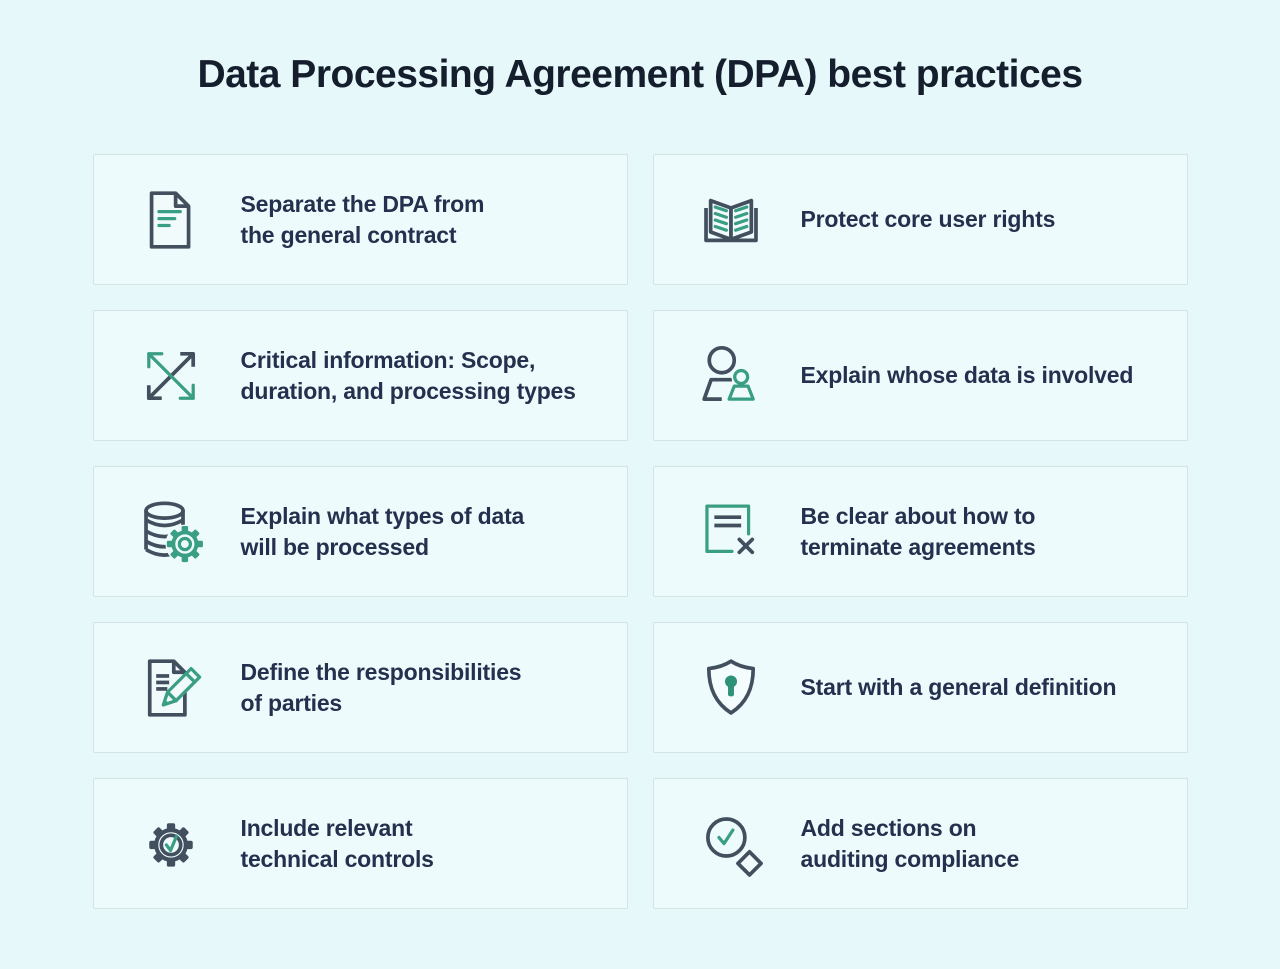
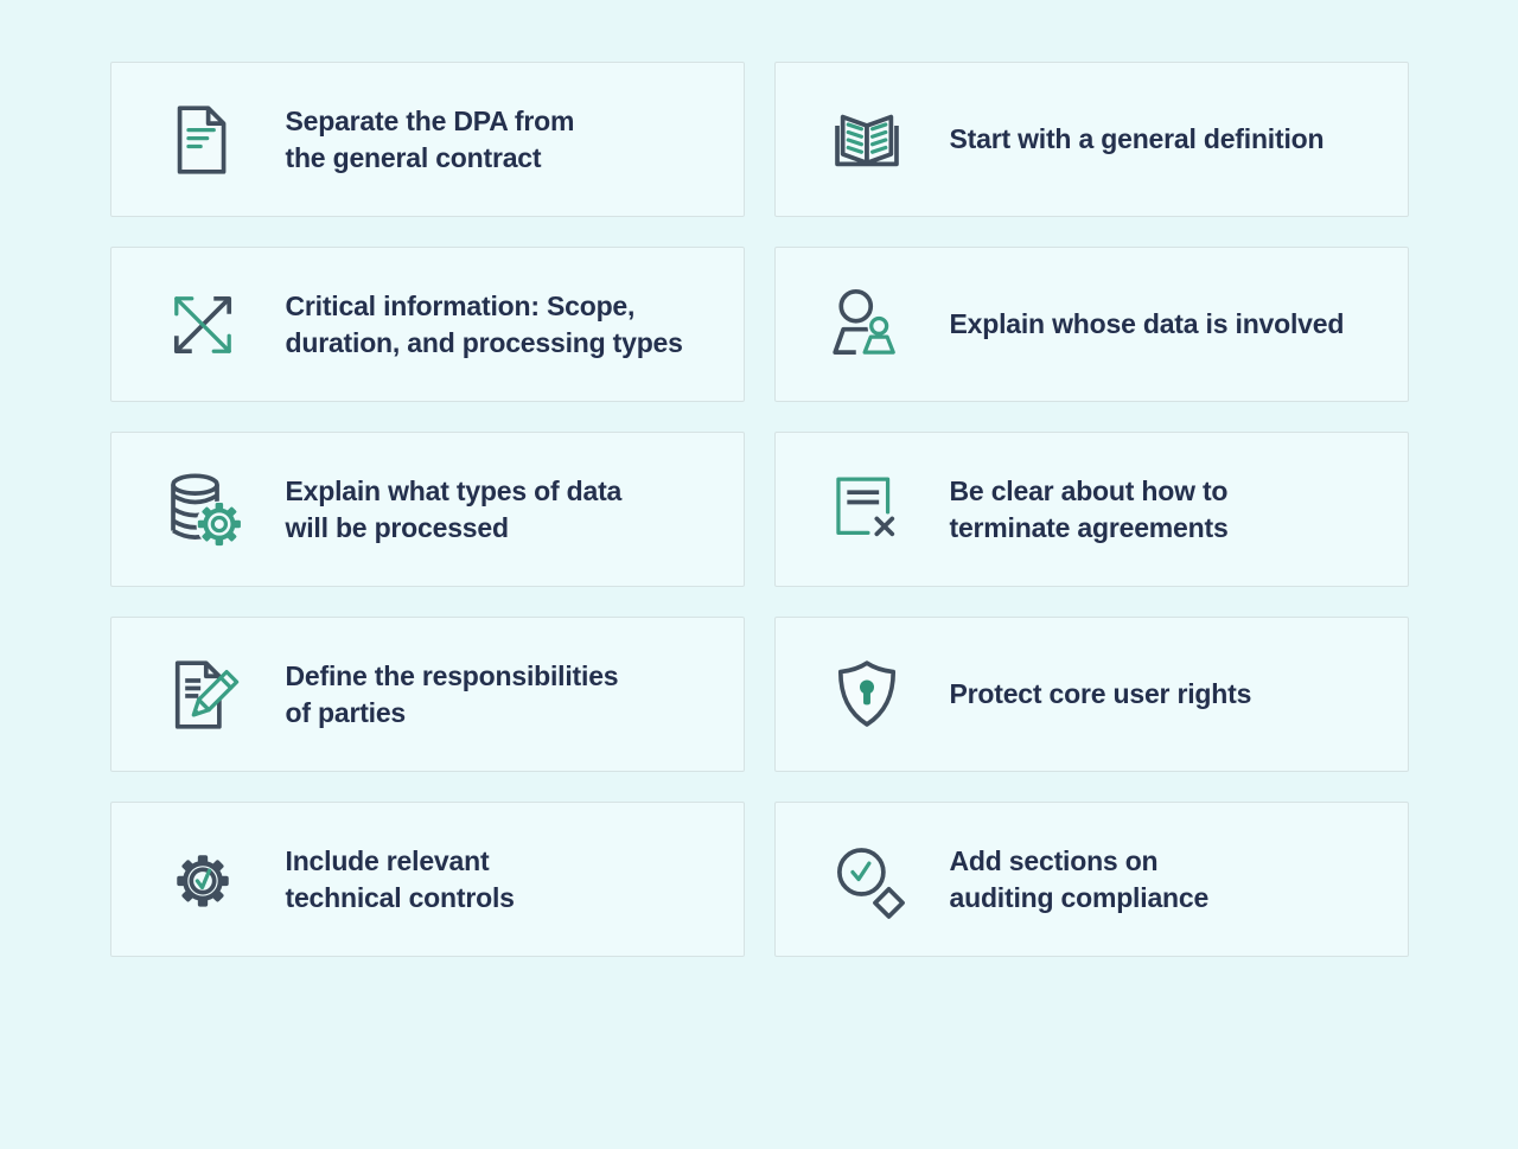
- Data Processing Agreement (DPA) best practices
  Separate the DPA from
  the general contract
- Protect core user rights
+ Start with a general definition
  Critical information: Scope,
  duration, and processing types
  Explain whose data is involved
  Explain what types of data
  will be processed
  Be clear about how to
  terminate agreements
  Define the responsibilities
  of parties
- Start with a general definition
+ Protect core user rights
  Include relevant
  technical controls
  Add sections on
  auditing compliance
